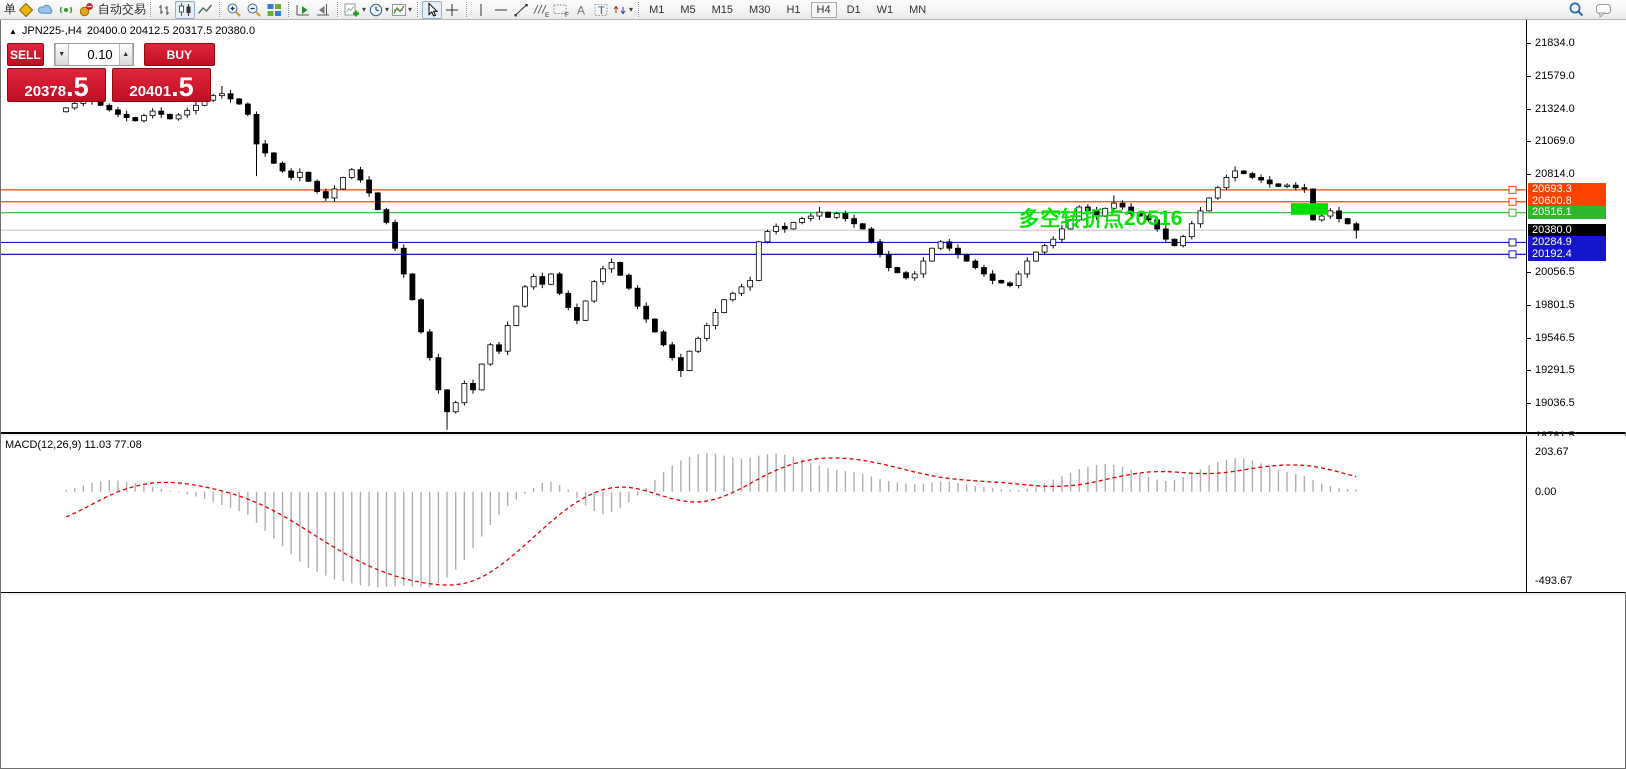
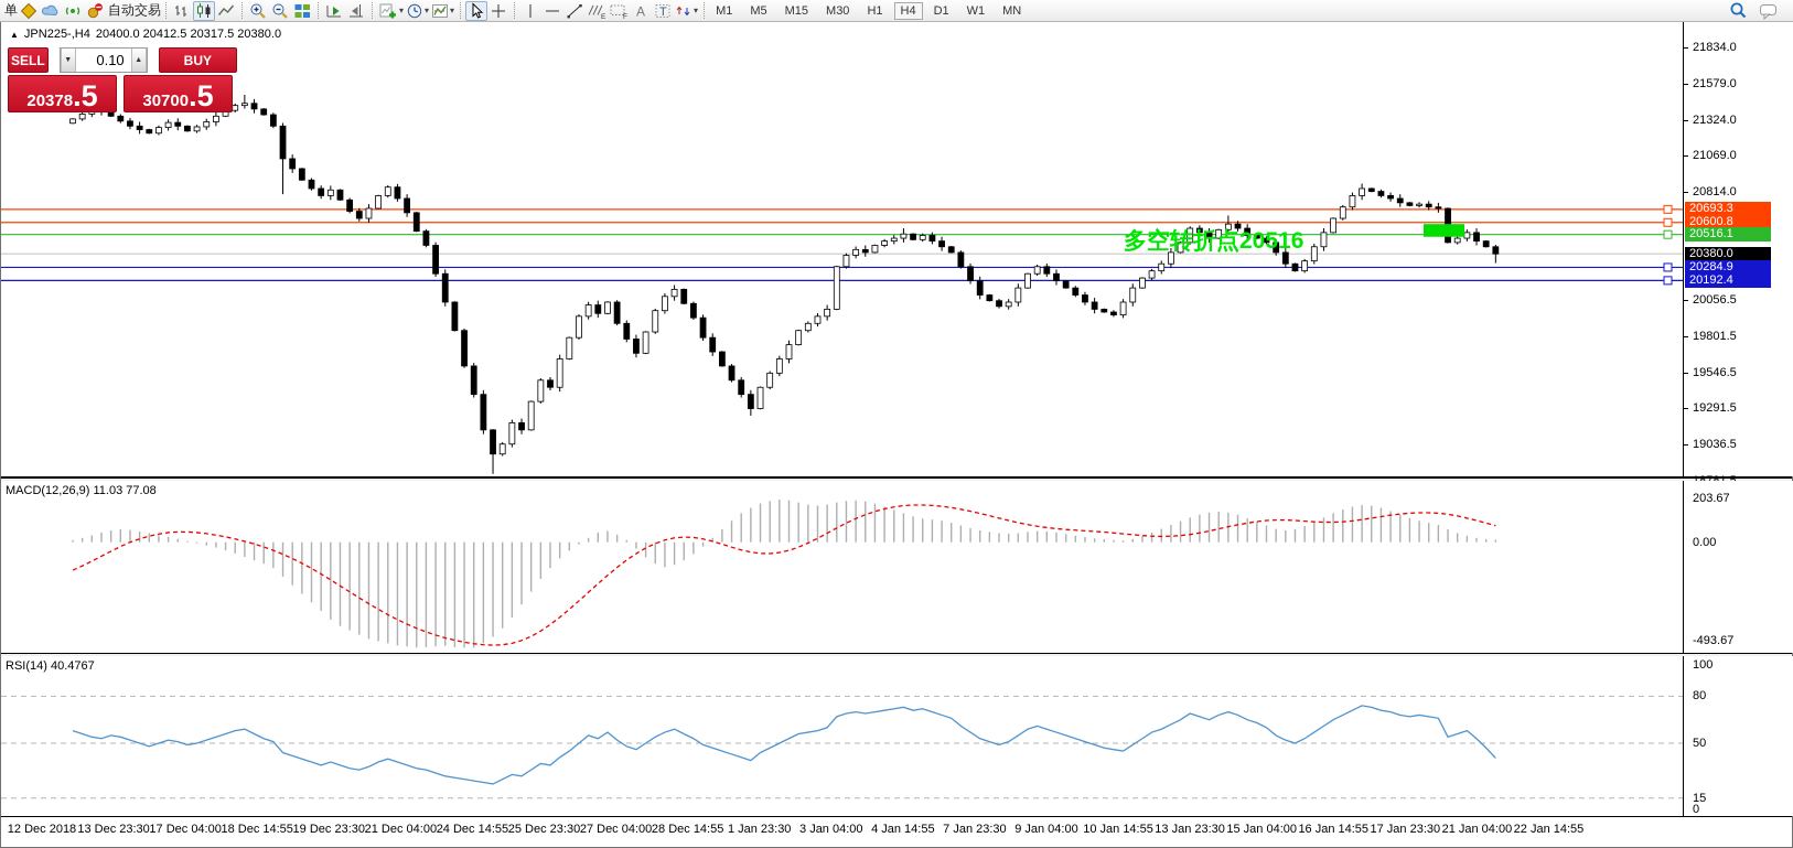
  单
  自动交易
  ▾
  ▾
  ▾
  A
  T
  ▾
  M1
  M5
  M15
  M30
  H1
  H4
  D1
  W1
  MN
  ▲
  JPN225-,H4
  20400.0 20412.5 20317.5 20380.0
  多空转折点20516
  21834.0
  21579.0
  21324.0
  21069.0
  20814.0
  20056.5
  19801.5
  19546.5
  19291.5
  19036.5
  20693.3
  20600.8
  20516.1
  20380.0
  20284.9
  20192.4
  SELL
  0.10
  BUY
  20378
  .5
- 20401
+ 30700
  .5
  MACD(12,26,9) 11.03 77.08
  203.67
  0.00
  -493.67
+ RSI(14) 40.4767
+ 100
+ 80
+ 50
+ 15
+ 0
+ 12 Dec 2018
+ 13 Dec 23:30
+ 17 Dec 04:00
+ 18 Dec 14:55
+ 19 Dec 23:30
+ 21 Dec 04:00
+ 24 Dec 14:55
+ 25 Dec 23:30
+ 27 Dec 04:00
+ 28 Dec 14:55
+ 1 Jan 23:30
+ 3 Jan 04:00
+ 4 Jan 14:55
+ 7 Jan 23:30
+ 9 Jan 04:00
+ 10 Jan 14:55
+ 13 Jan 23:30
+ 15 Jan 04:00
+ 16 Jan 14:55
+ 17 Jan 23:30
+ 21 Jan 04:00
+ 22 Jan 14:55
